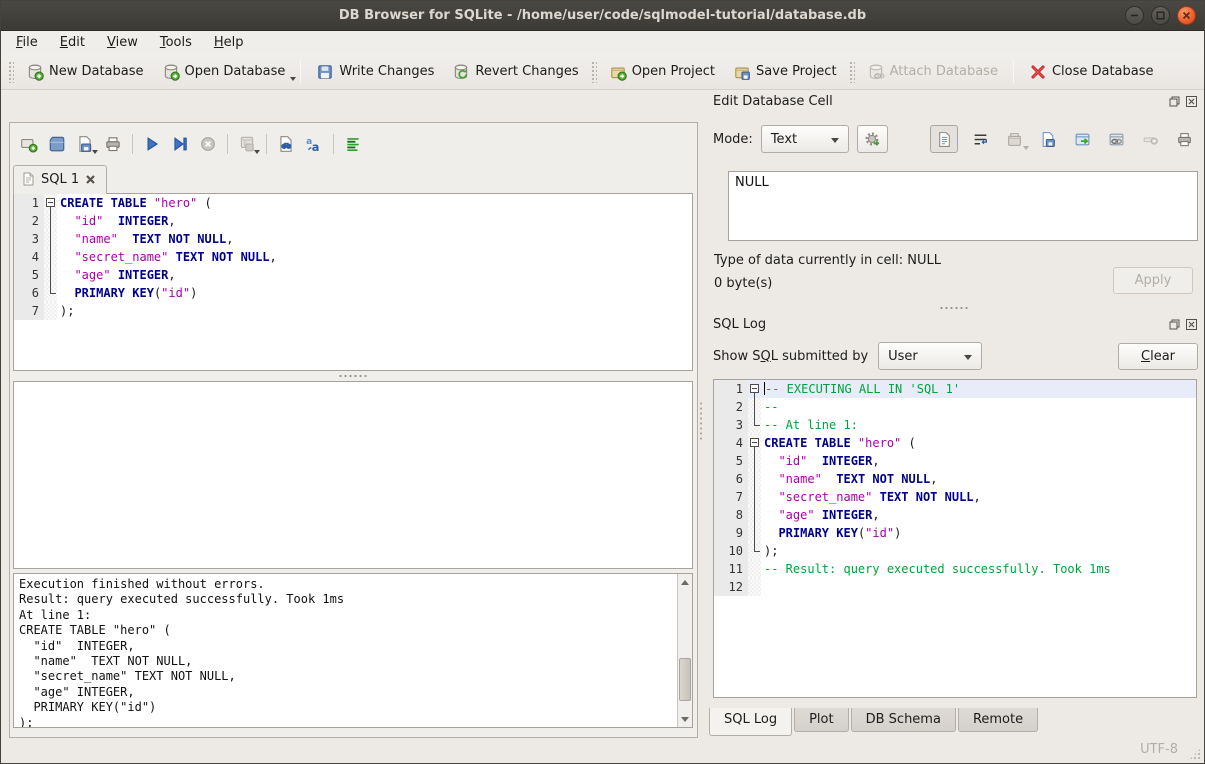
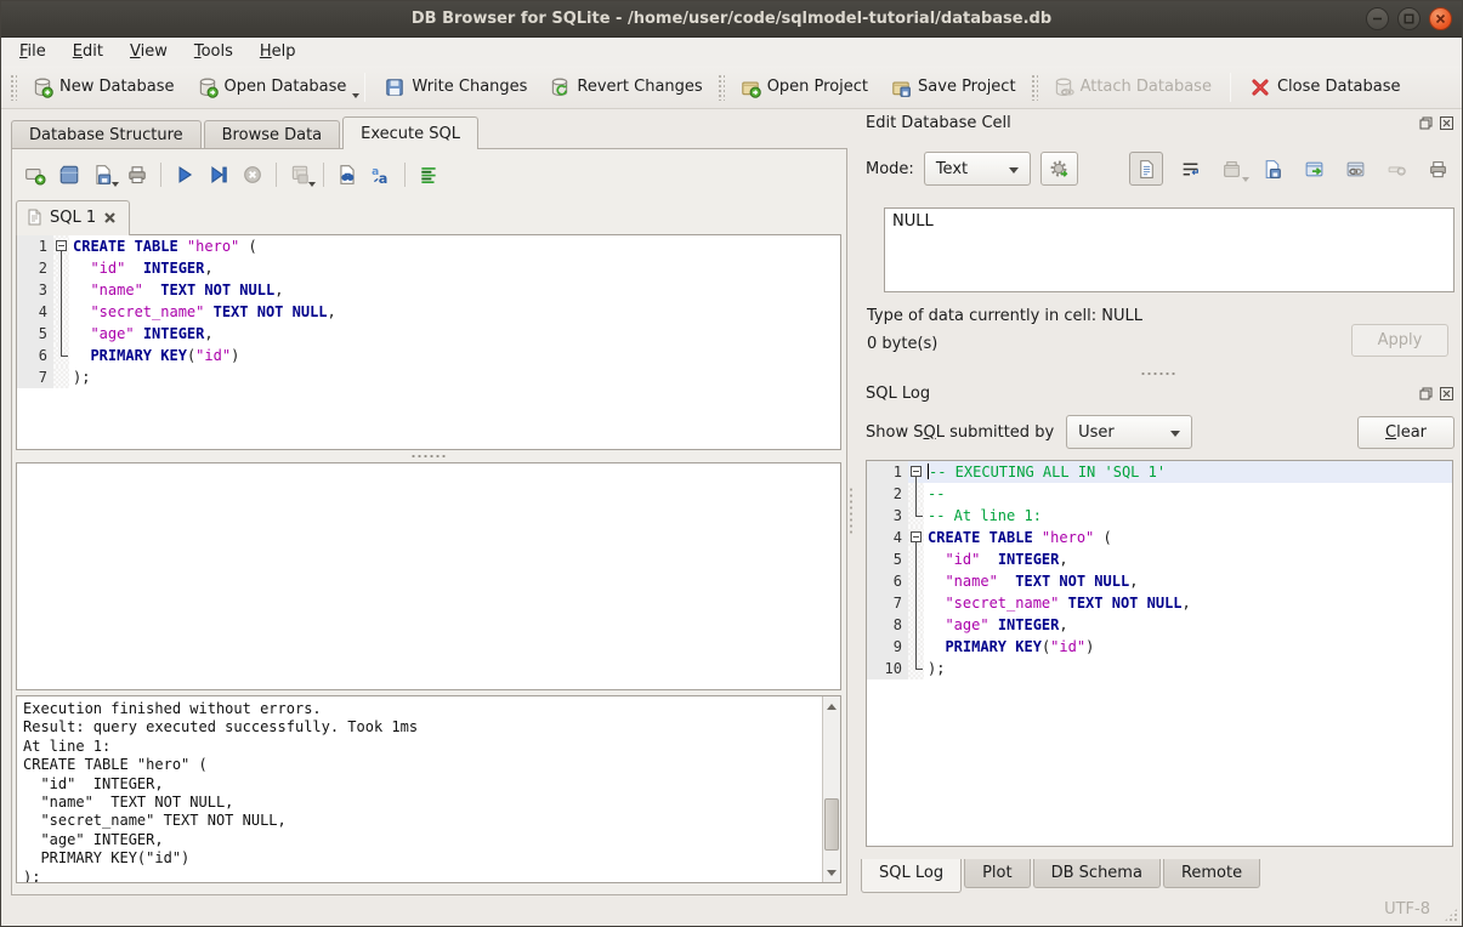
  DB Browser for SQLite - /home/user/code/sqlmodel-tutorial/database.db
  File
  Edit
  View
  Tools
  Help
  New Database
  Open Database
  Write Changes
  Revert Changes
  Open Project
  Save Project
  Attach Database
  Close Database
+ Database Structure
+ Browse Data
+ Execute SQL
  a
  a
  SQL 1
  1
  CREATE TABLE "hero" (
  2
  "id" INTEGER,
  3
  "name" TEXT NOT NULL,
  4
  "secret_name" TEXT NOT NULL,
  5
  "age" INTEGER,
  6
  PRIMARY KEY("id")
  7
  );
  Execution finished without errors.
  Result: query executed successfully. Took 1ms
  At line 1:
  CREATE TABLE "hero" (
  "id" INTEGER,
  "name" TEXT NOT NULL,
  "secret_name" TEXT NOT NULL,
  "age" INTEGER,
  PRIMARY KEY("id")
  );
  Edit Database Cell
  Mode:
  Text
  NULL
  Type of data currently in cell: NULL
  0 byte(s)
  Apply
  SQL Log
  Show SQL submitted by
  User
  Clear
  1
  -- EXECUTING ALL IN 'SQL 1'
  2
  --
  3
  -- At line 1:
  4
  CREATE TABLE "hero" (
  5
  "id" INTEGER,
  6
  "name" TEXT NOT NULL,
  7
  "secret_name" TEXT NOT NULL,
  8
  "age" INTEGER,
  9
  PRIMARY KEY("id")
  10
  );
- 11
- -- Result: query executed successfully. Took 1ms
- 12
  SQL Log
  Plot
  DB Schema
  Remote
  UTF-8
